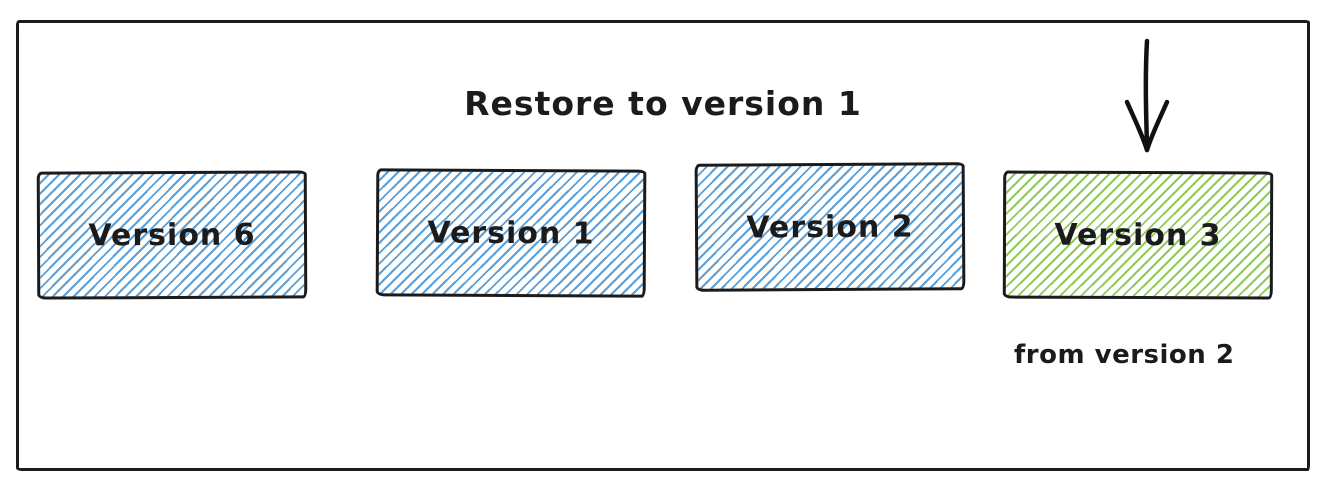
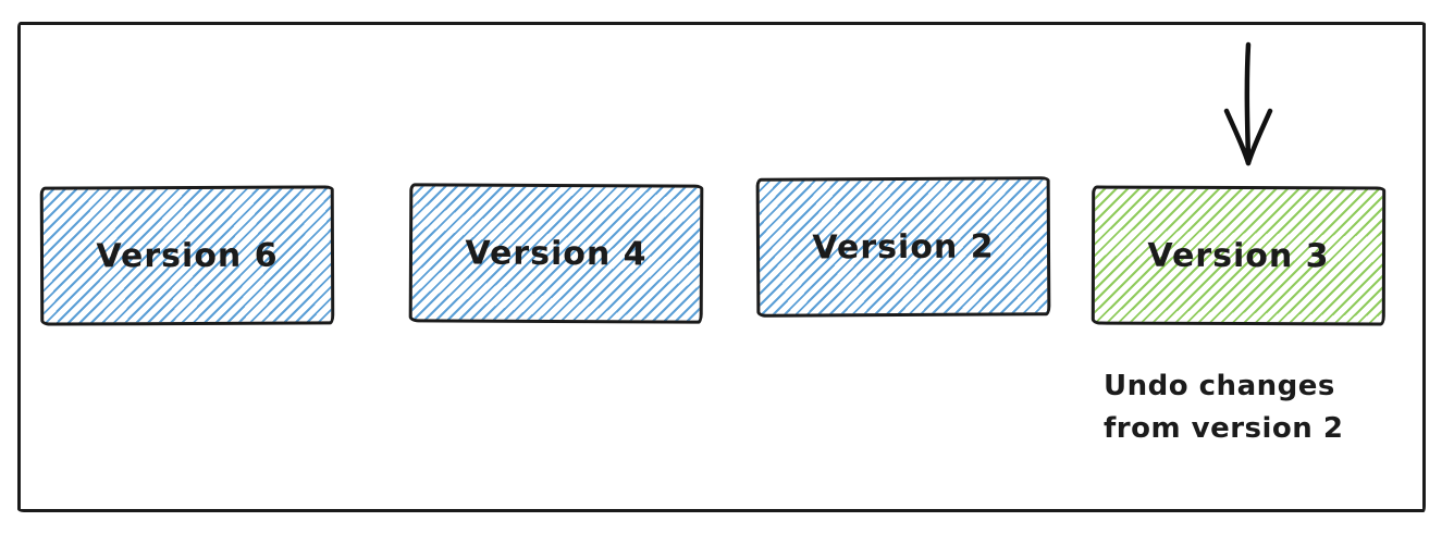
- Restore to version 1
  Version 6
- Version 1
+ Version 4
  Version 2
  Version 3
+ Undo changes
  from version 2
